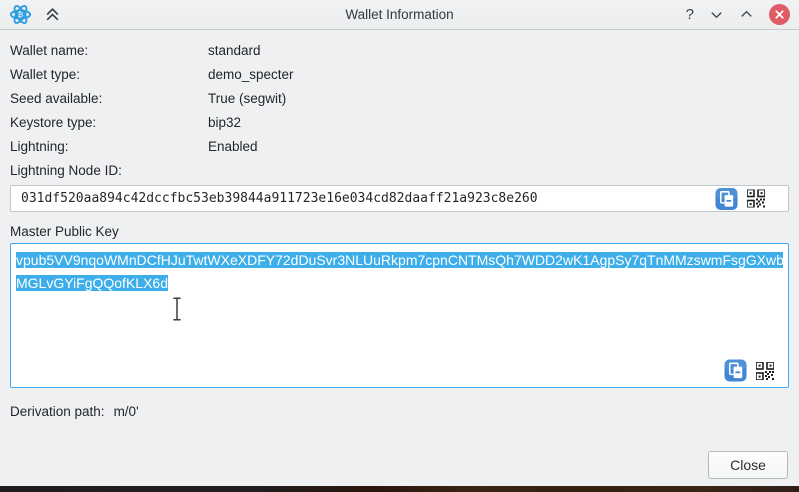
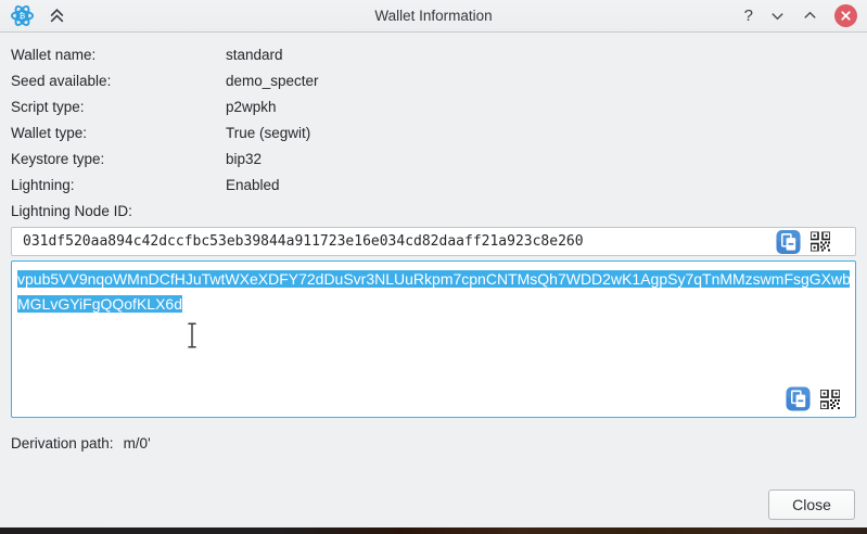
  Wallet Information
  ₿
  ?
  Wallet name:
  standard
- Wallet type:
+ Seed available:
  demo_specter
+ Script type:
+ p2wpkh
- Seed available:
+ Wallet type:
  True (segwit)
  Keystore type:
  bip32
  Lightning:
  Enabled
  Lightning Node ID:
  031df520aa894c42dccfbc53eb39844a911723e16e034cd82daaff21a923c8e260
- Master Public Key
  vpub5VV9nqoWMnDCfHJuTwtWXeXDFY72dDuSvr3NLUuRkpm7cpnCNTMsQh7WDD2wK1AgpSy7qTnMMzswmFsgGXwb
  MGLvGYiFgQQofKLX6d
  Derivation path:
  m/0'
  Close
